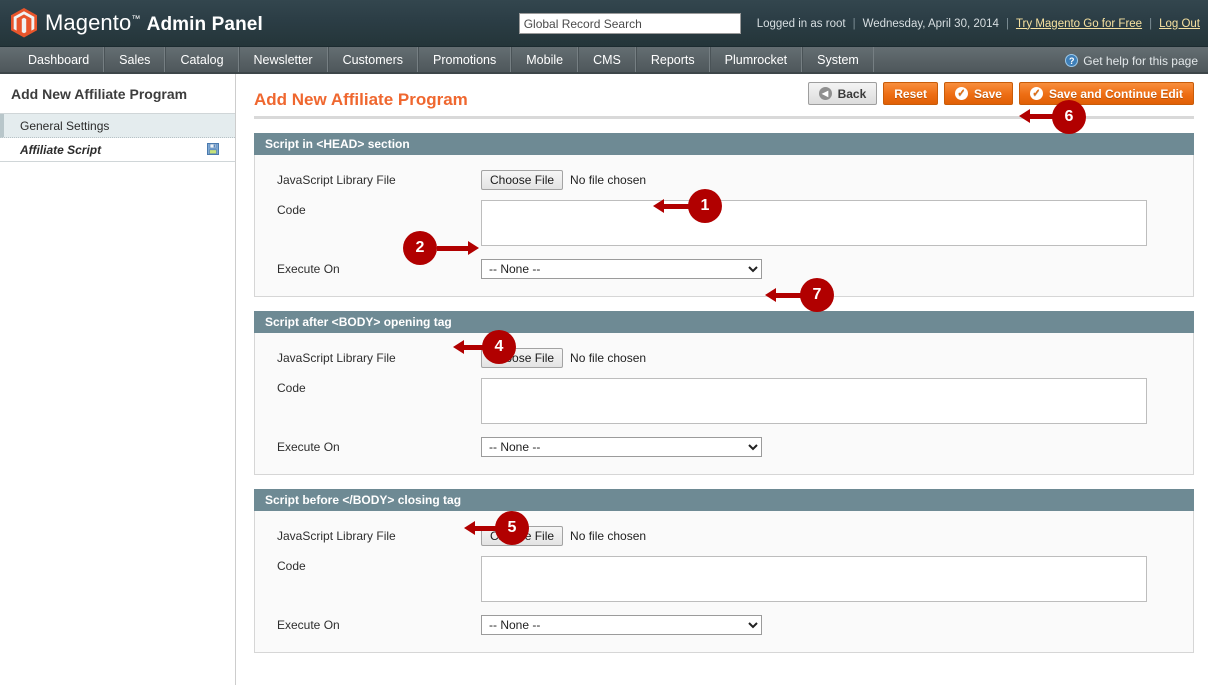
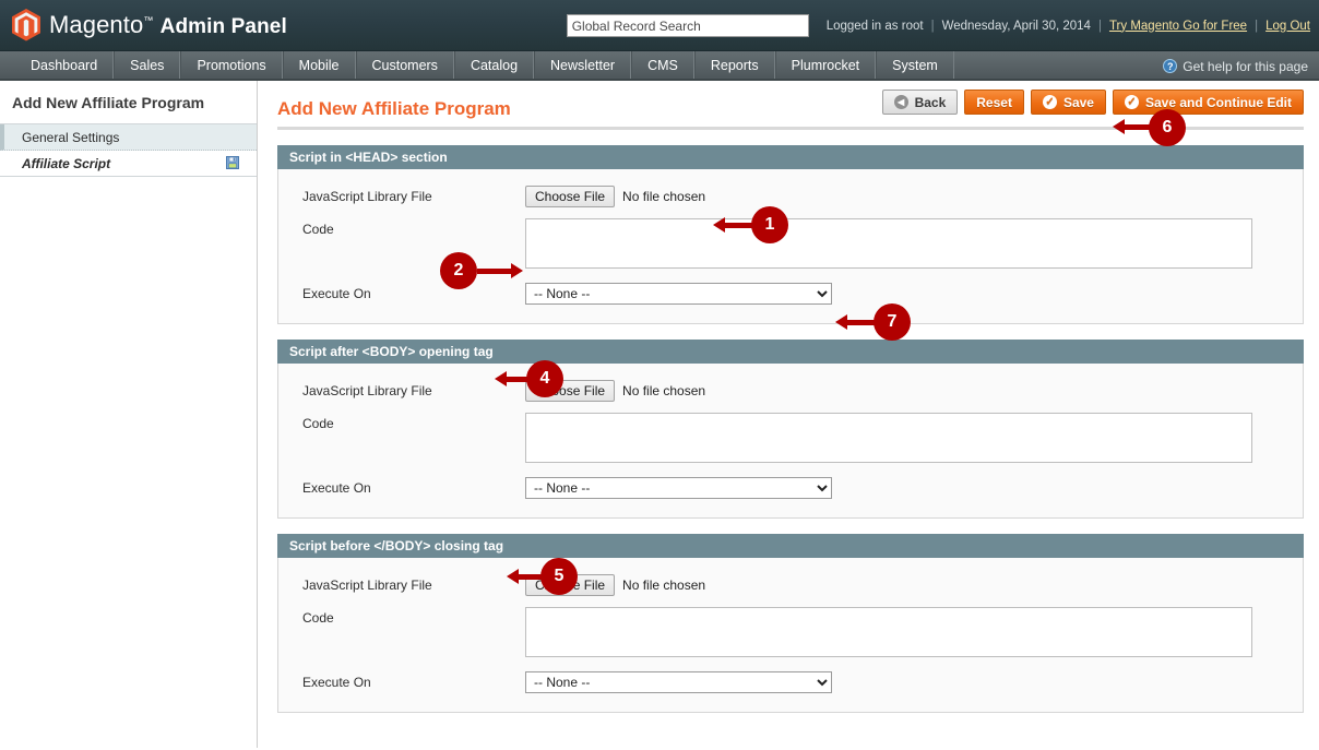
  Magento™ Admin Panel
  Global Record Search
  Logged in as root
  |
  Wednesday, April 30, 2014
  |
  Try Magento Go for Free
  |
  Log Out
  Dashboard
  Sales
- Catalog
+ Promotions
- Newsletter
+ Mobile
  Customers
- Promotions
+ Catalog
- Mobile
+ Newsletter
  CMS
  Reports
  Plumrocket
  System
  ?
  Get help for this page
  Add New Affiliate Program
  General Settings
  Affiliate Script
  Add New Affiliate Program
  ◀
  Back
  Reset
  ✓
  Save
  ✓
  Save and Continue Edit
  Script in <HEAD> section
  JavaScript Library File
  Choose File
  No file chosen
  Code
  Execute On
  -- None --
  Script after <BODY> opening tag
  JavaScript Library File
  ose File
  No file chosen
  Code
  Execute On
  -- None --
  Script before </BODY> closing tag
  JavaScript Library File
  No file chosen
  Code
  Execute On
  -- None --
  1
  2
  7
  4
  5
  6
